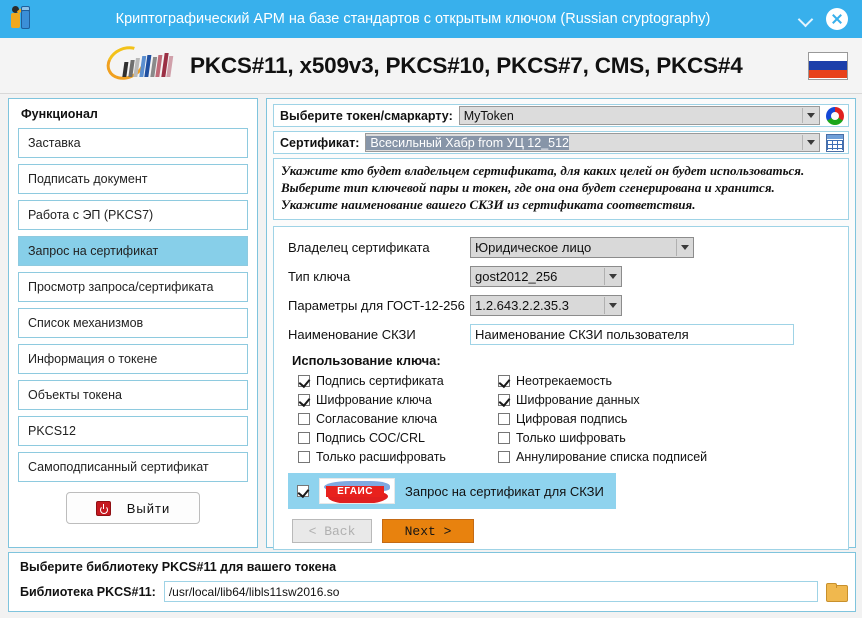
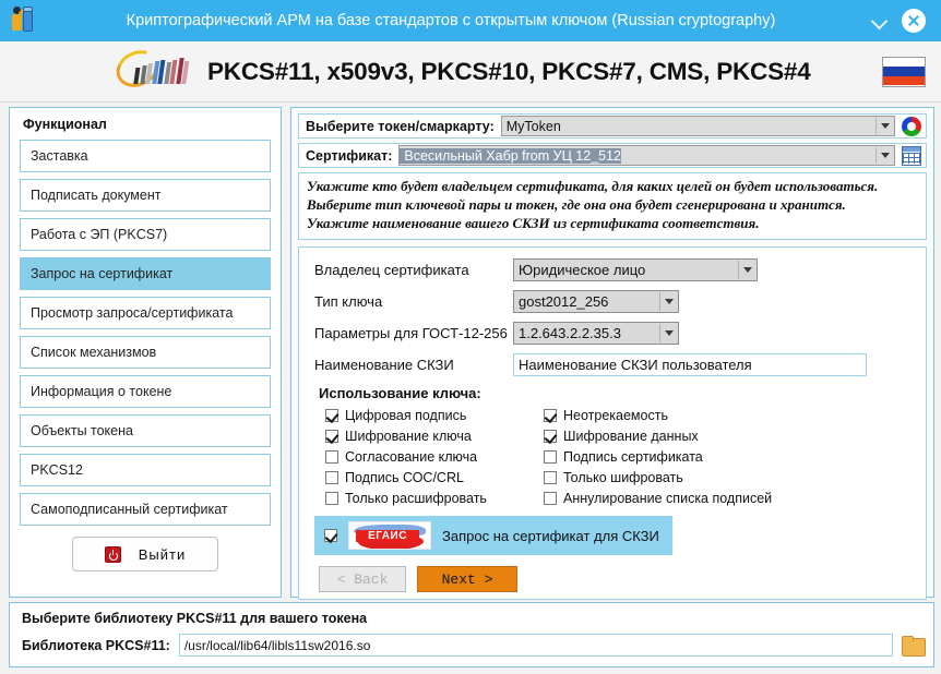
  Криптографический АРМ на базе стандартов с открытым ключом (Russian cryptography)
  PKCS#11, x509v3, PKCS#10, PKCS#7, CMS, PKCS#4
  Функционал
  Заставка
  Подписать документ
  Работа с ЭП (PKCS7)
  Запрос на сертификат
  Просмотр запроса/сертификата
  Список механизмов
  Информация о токене
  Объекты токена
  PKCS12
  Самоподписанный сертификат
  Выйти
  Выберите токен/смаркарту:
  MyToken
  Сертификат:
  Всесильный Хабр from УЦ 12_512
  Укажите кто будет владельцем сертификата, для каких целей он будет использоваться.
  Выберите тип ключевой пары и токен, где она она будет сгенерирована и хранится.
  Укажите наименование вашего СКЗИ из сертификата соответствия.
  Владелец сертификата
  Юридическое лицо
  Тип ключа
  gost2012_256
  Параметры для ГОСТ-12-256
  1.2.643.2.2.35.3
  Наименование СКЗИ
  Наименование СКЗИ пользователя
  Использование ключа:
- Подпись сертификата
+ Цифровая подпись
  Неотрекаемость
  Шифрование ключа
  Шифрование данных
  Согласование ключа
- Цифровая подпись
+ Подпись сертификата
  Подпись СОС/CRL
  Только шифровать
  Только расшифровать
  Аннулирование списка подписей
  ЕГАИС
  Запрос на сертификат для СКЗИ
  < Back
  Next >
  Выберите библиотеку PKCS#11 для вашего токена
  Библиотека PKCS#11:
  /usr/local/lib64/libls11sw2016.so
